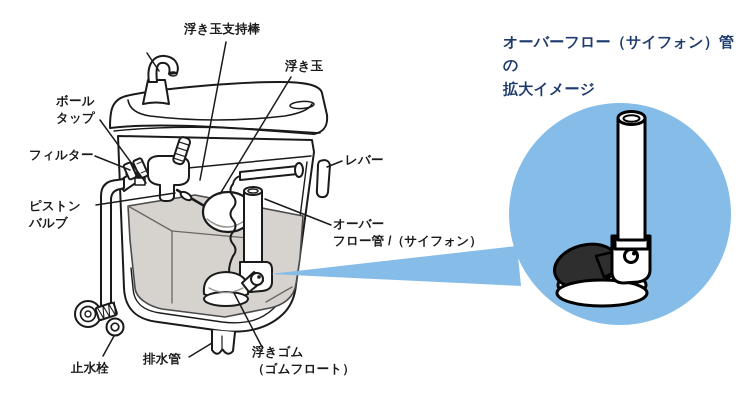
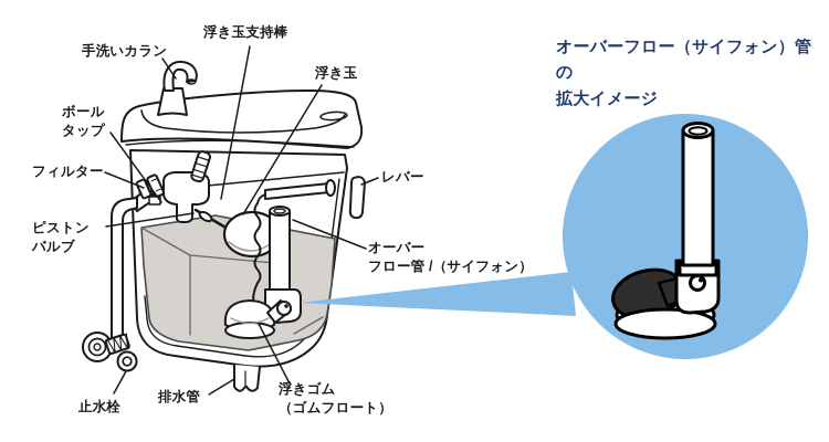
+ 手洗いカラン
  浮き玉支持棒
  浮き玉
  ボール
  タップ
  フィルター
  レバー
  ピストン
  バルブ
  オーバー
  フロー管 /（サイフォン）
  止水栓
  排水管
  浮きゴム
  （ゴムフロート）
  オーバーフロー（サイフォン）管の
  拡大イメージ
